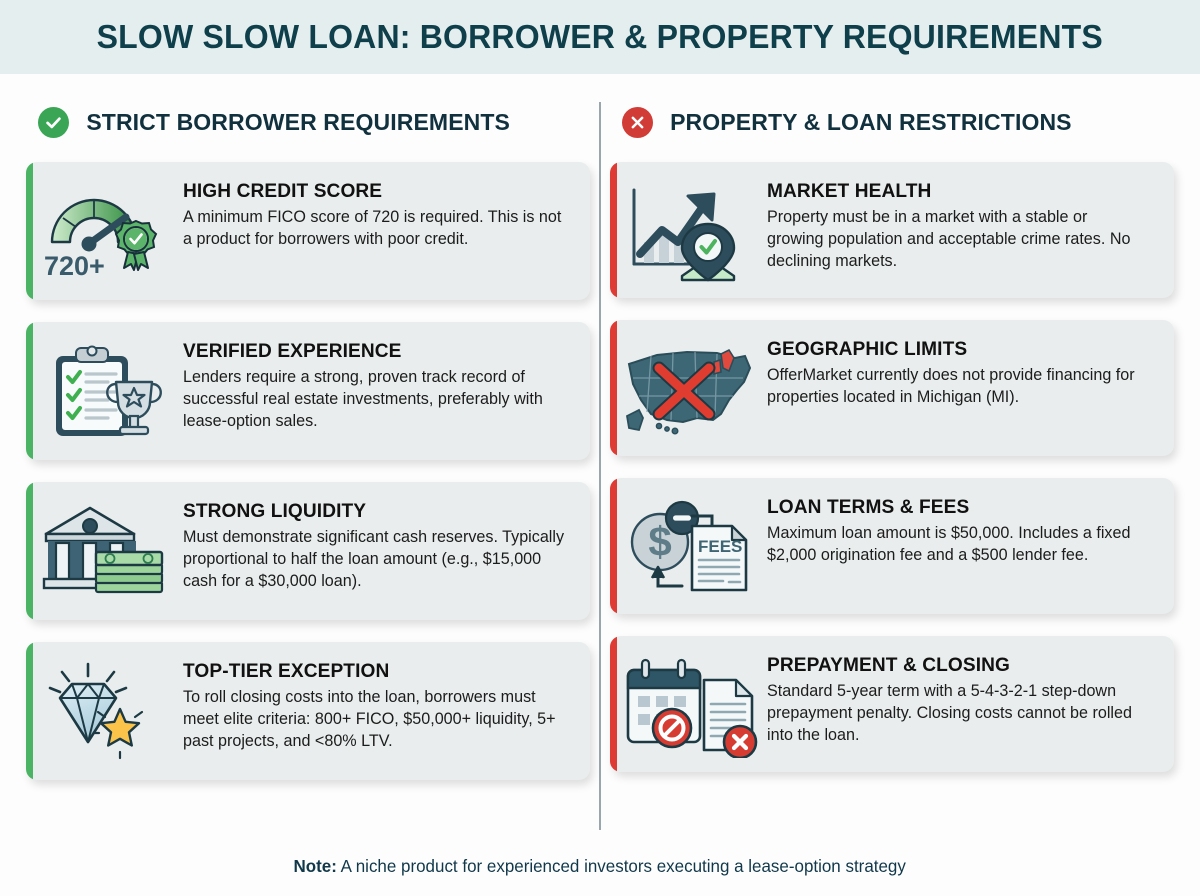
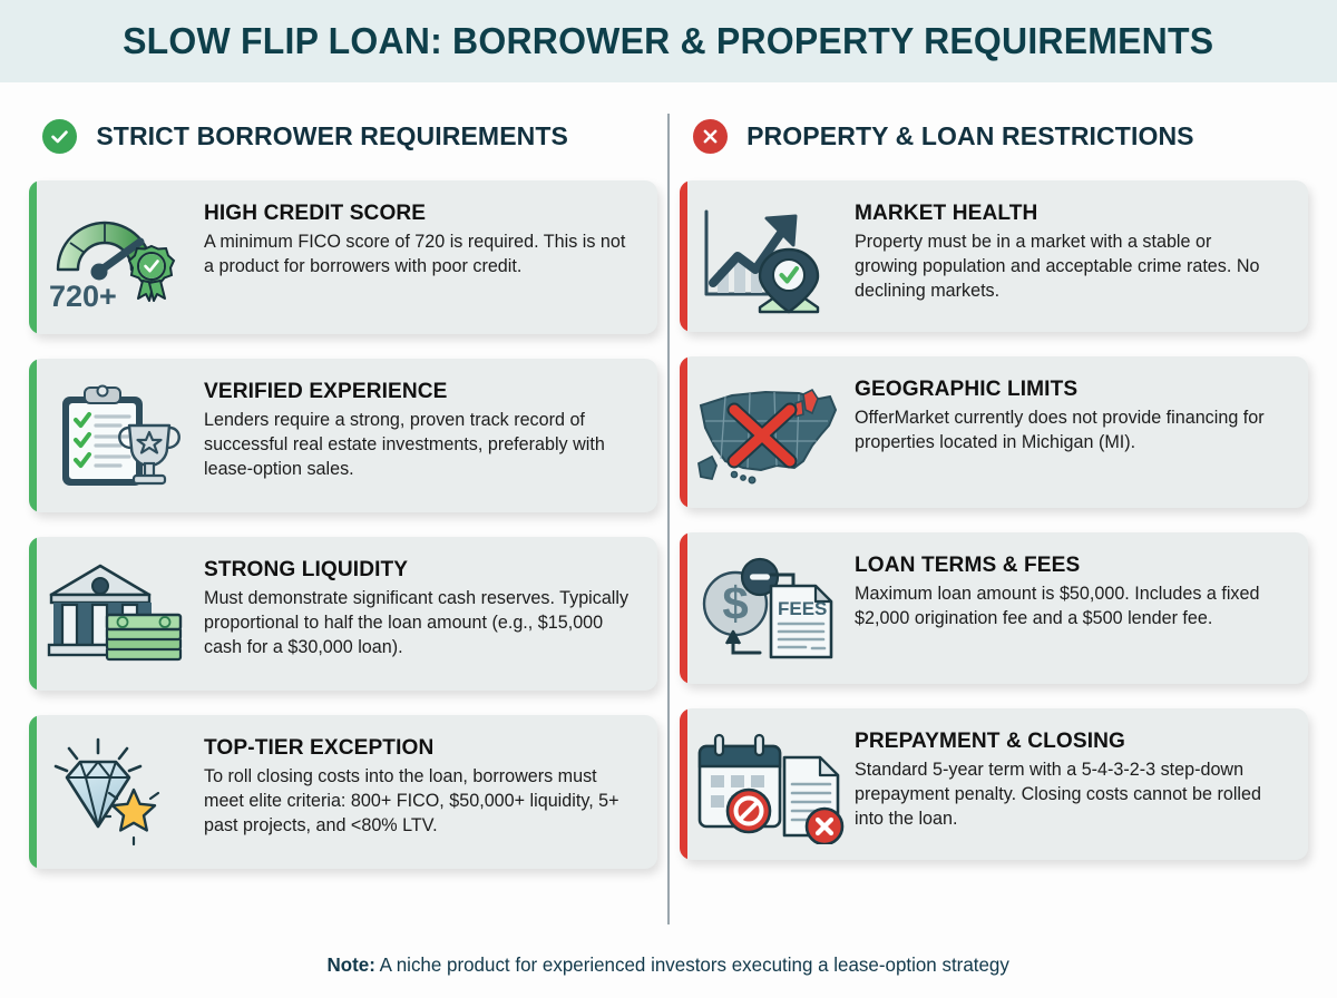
- SLOW SLOW LOAN: BORROWER & PROPERTY REQUIREMENTS
+ SLOW FLIP LOAN: BORROWER & PROPERTY REQUIREMENTS
  STRICT BORROWER REQUIREMENTS
  720+
  HIGH CREDIT SCORE
  A minimum FICO score of 720 is required. This is not a product for borrowers with poor credit.
  VERIFIED EXPERIENCE
  Lenders require a strong, proven track record of successful real estate investments, preferably with lease-option sales.
  STRONG LIQUIDITY
  Must demonstrate significant cash reserves. Typically proportional to half the loan amount (e.g., $15,000 cash for a $30,000 loan).
  TOP-TIER EXCEPTION
  To roll closing costs into the loan, borrowers must meet elite criteria: 800+ FICO, $50,000+ liquidity, 5+ past projects, and <80% LTV.
  PROPERTY & LOAN RESTRICTIONS
  MARKET HEALTH
  Property must be in a market with a stable or growing population and acceptable crime rates. No declining markets.
  GEOGRAPHIC LIMITS
  OfferMarket currently does not provide financing for properties located in Michigan (MI).
  $
  FEES
  LOAN TERMS & FEES
  Maximum loan amount is $50,000. Includes a fixed $2,000 origination fee and a $500 lender fee.
  PREPAYMENT & CLOSING
- Standard 5-year term with a 5-4-3-2-1 step-down prepayment penalty. Closing costs cannot be rolled into the loan.
+ Standard 5-year term with a 5-4-3-2-3 step-down prepayment penalty. Closing costs cannot be rolled into the loan.
  Note: A niche product for experienced investors executing a lease-option strategy
